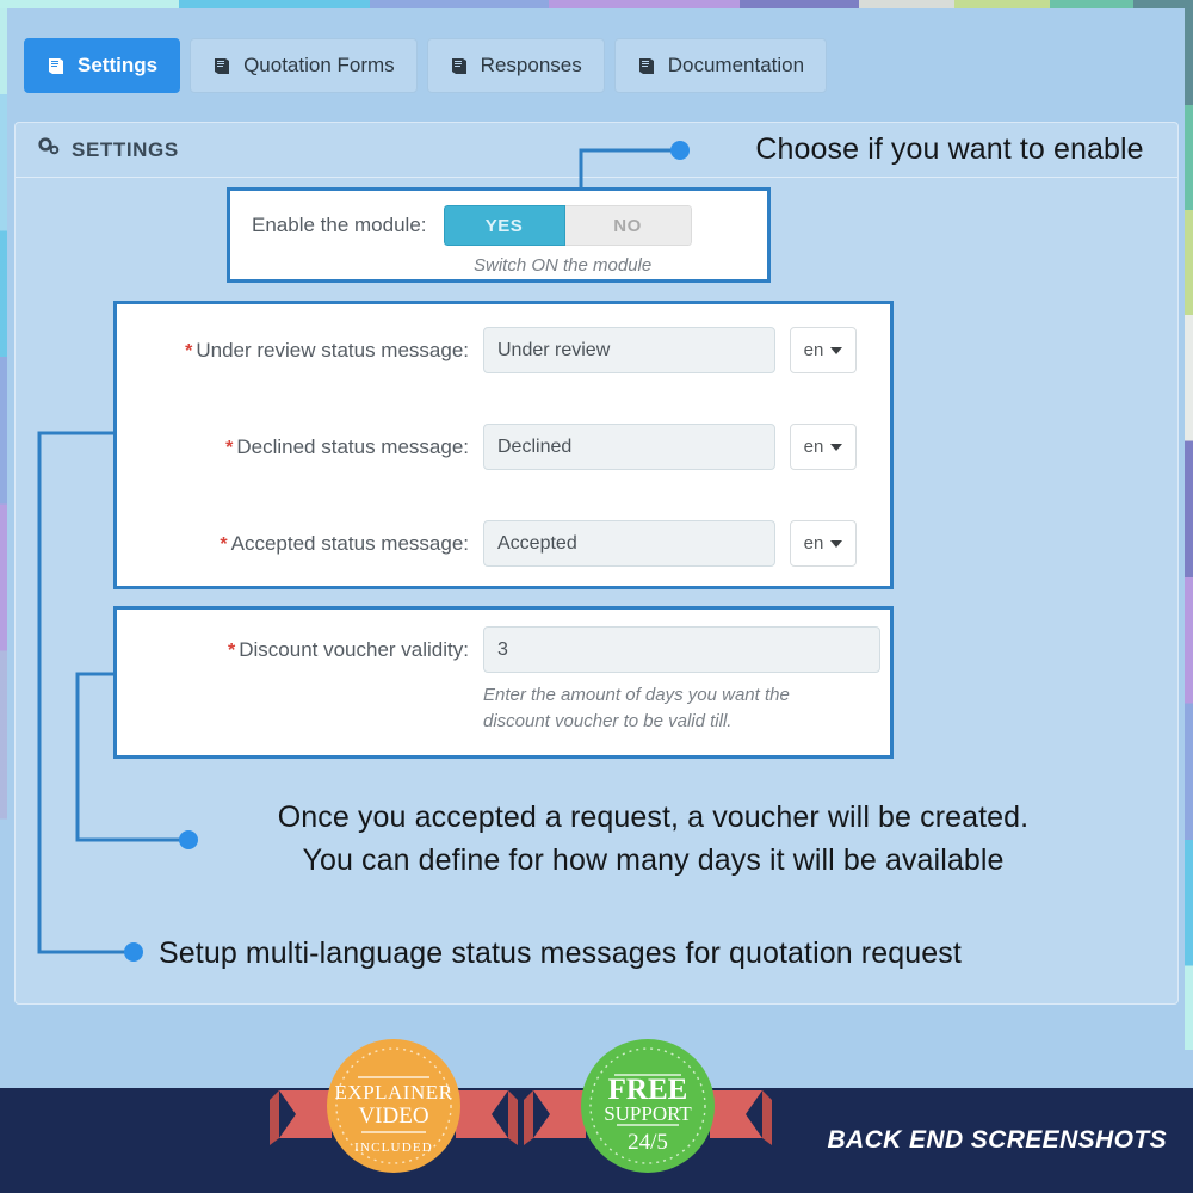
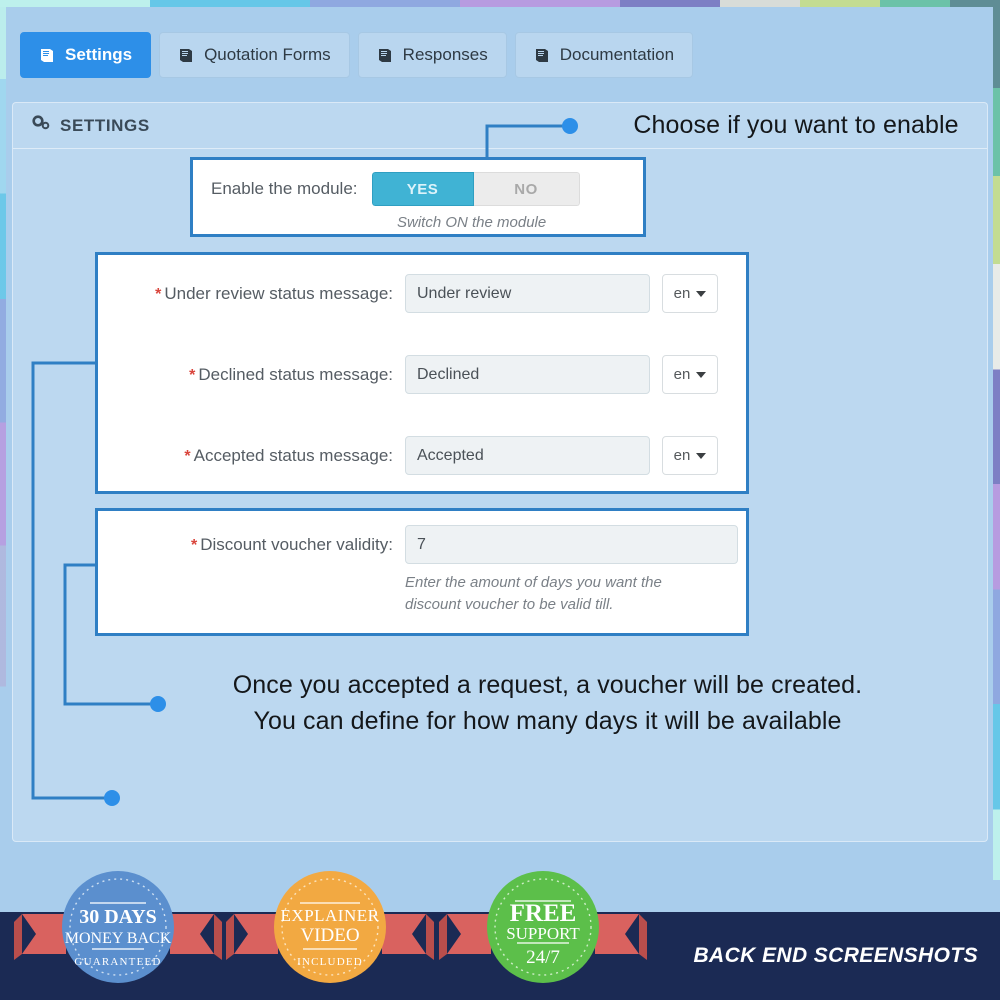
  Settings
  Quotation Forms
  Responses
  Documentation
  SETTINGS
  Enable the module:
  YES
  NO
  Switch ON the module
  * Under review status message:
  Under review
  en
  * Declined status message:
  Declined
  en
  * Accepted status message:
  Accepted
  en
  * Discount voucher validity:
- 3
+ 7
  Enter the amount of days you want the
  discount voucher to be valid till.
  Choose if you want to enable
  Once you accepted a request, a voucher will be created.
  You can define for how many days it will be available
- Setup multi-language status messages for quotation request
  BACK END SCREENSHOTS
+ 30 DAYS
+ MONEY BACK
+ GUARANTEED
  EXPLAINER
  VIDEO
  INCLUDED
  FREE
  SUPPORT
- 24/5
+ 24/7
